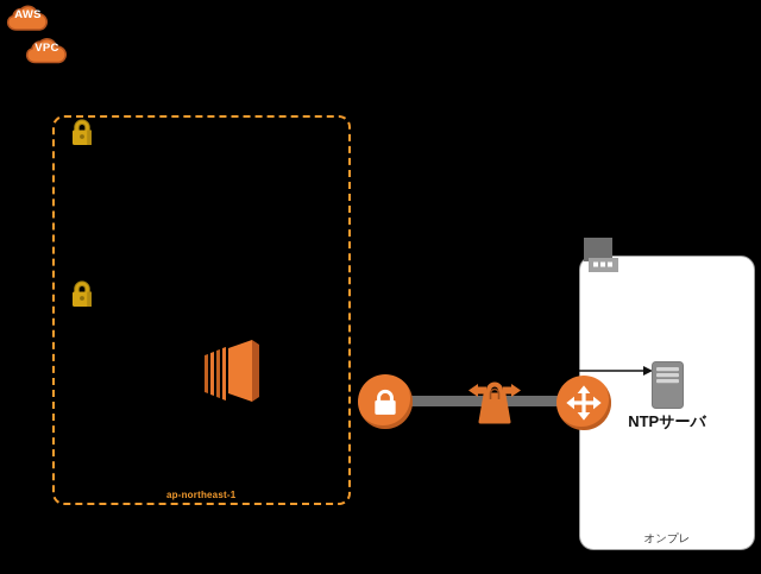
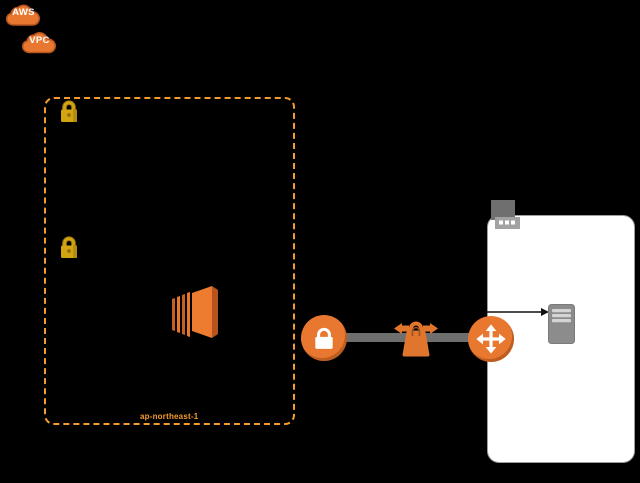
  AWS
  VPC
  ap-northeast-1
- NTPサーバ
- オンプレ
